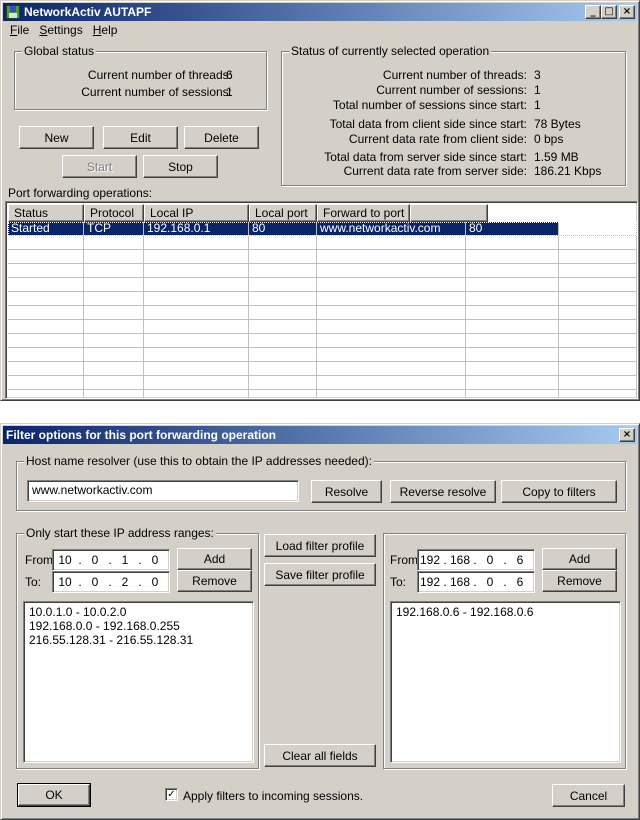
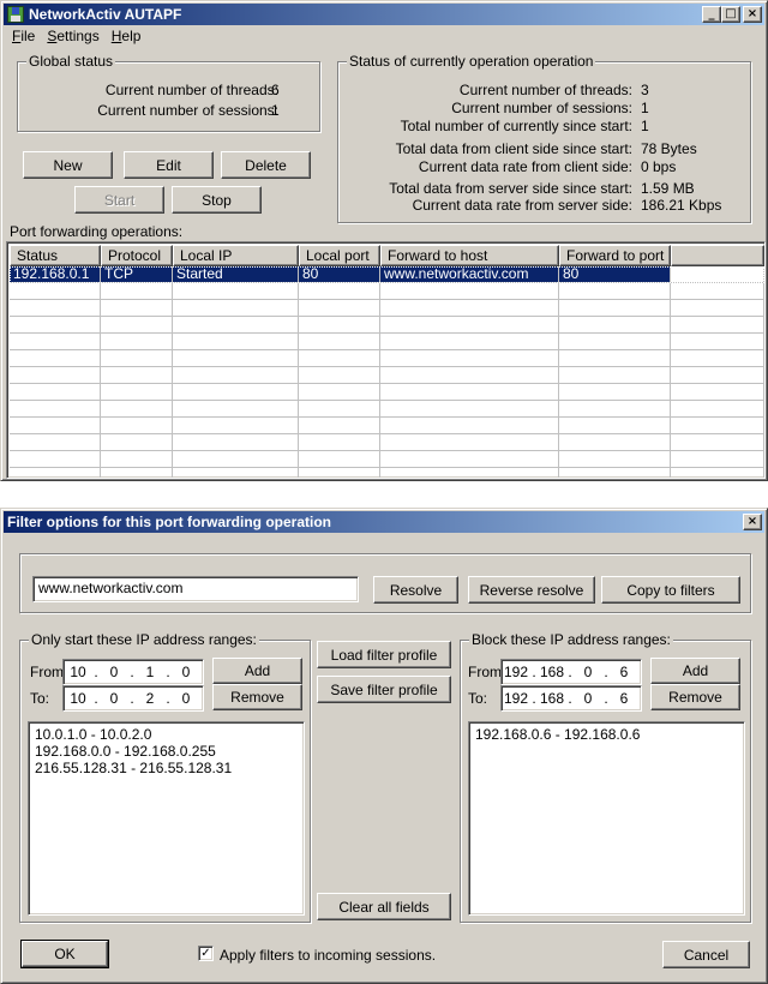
  NetworkActiv AUTAPF
  _
  □
  ×
  File
  Settings
  Help
  Global status
  Current number of threads:
  6
  Current number of sessions:
  1
- Status of currently selected operation
+ Status of currently operation operation
  Current number of threads:
  3
  Current number of sessions:
  1
- Total number of sessions since start:
+ Total number of currently since start:
  1
  Total data from client side since start:
  78 Bytes
  Current data rate from client side:
  0 bps
  Total data from server side since start:
  1.59 MB
  Current data rate from server side:
  186.21 Kbps
  New
  Edit
  Delete
  Start
  Stop
  Port forwarding operations:
  Status
  Protocol
  Local IP
  Local port
+ Forward to host
  Forward to port
- Started
+ 192.168.0.1
  TCP
- 192.168.0.1
+ Started
  80
  www.networkactiv.com
  80
  Filter options for this port forwarding operation
  ×
- Host name resolver (use this to obtain the IP addresses needed):
  www.networkactiv.com
  Resolve
  Reverse resolve
  Copy to filters
  Only start these IP address ranges:
  From
  10
  .
  0
  .
  1
  .
  0
  To:
  10
  .
  0
  .
  2
  .
  0
  Add
  Remove
  10.0.1.0 - 10.0.2.0
  192.168.0.0 - 192.168.0.255
  216.55.128.31 - 216.55.128.31
  Load filter profile
  Save filter profile
  Clear all fields
+ Block these IP address ranges:
  From
  192
  .
  168
  .
  0
  .
  6
  To:
  192
  .
  168
  .
  0
  .
  6
  Add
  Remove
  192.168.0.6 - 192.168.0.6
  OK
  ✓
  Apply filters to incoming sessions.
  Cancel
